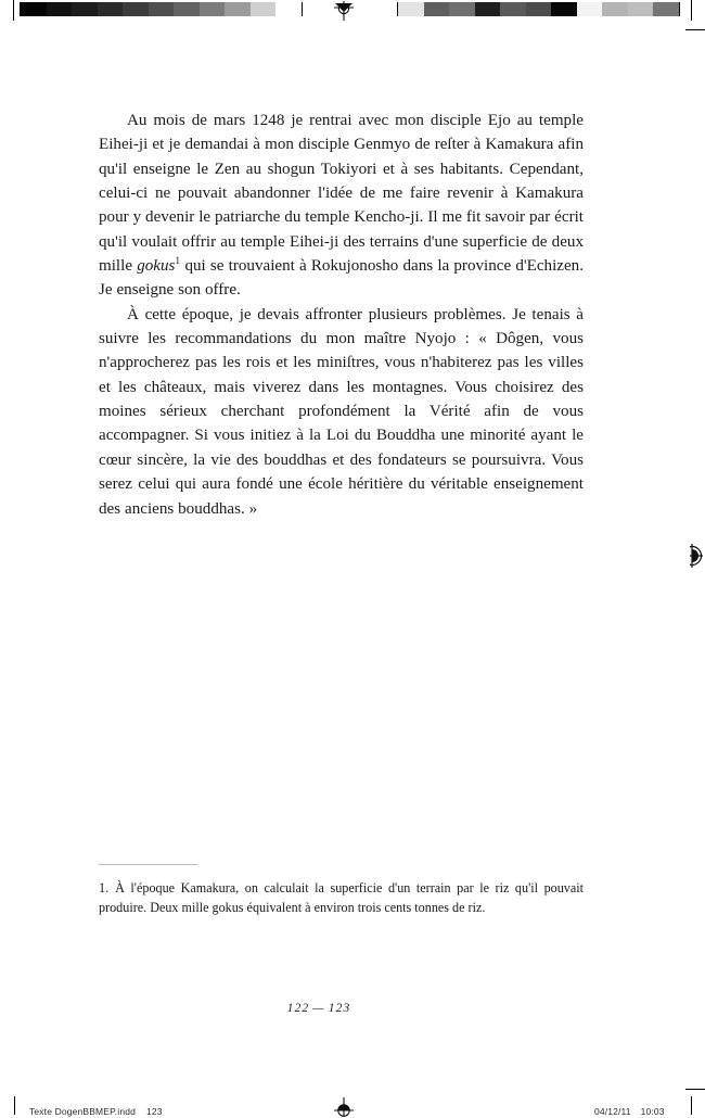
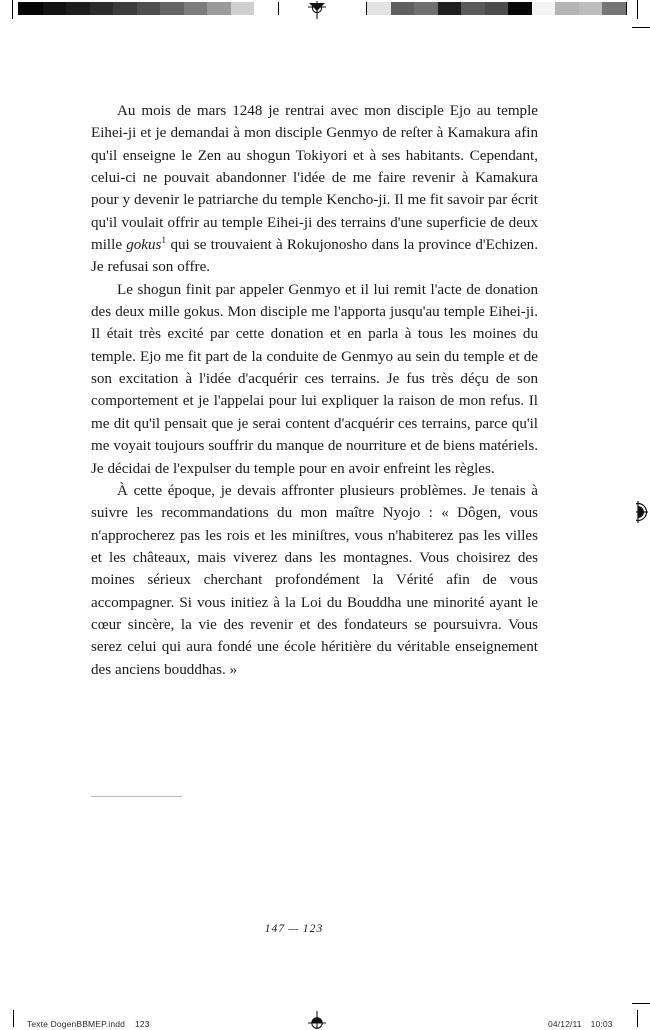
- Au mois de mars 1248 je rentrai avec mon disciple Ejo au temple Eihei-ji et je demandai à mon disciple Genmyo de reſter à Kamakura afin qu'il enseigne le Zen au shogun Tokiyori et à ses habitants. Cependant, celui-ci ne pouvait abandonner l'idée de me faire revenir à Kamakura pour y devenir le patriarche du temple Kencho-ji. Il me fit savoir par écrit qu'il voulait offrir au temple Eihei-ji des terrains d'une superficie de deux mille gokus1 qui se trouvaient à Rokujonosho dans la province d'Echizen. Je enseigne son offre.
+ Au mois de mars 1248 je rentrai avec mon disciple Ejo au temple Eihei-ji et je demandai à mon disciple Genmyo de reſter à Kamakura afin qu'il enseigne le Zen au shogun Tokiyori et à ses habitants. Cependant, celui-ci ne pouvait abandonner l'idée de me faire revenir à Kamakura pour y devenir le patriarche du temple Kencho-ji. Il me fit savoir par écrit qu'il voulait offrir au temple Eihei-ji des terrains d'une superficie de deux mille gokus1 qui se trouvaient à Rokujonosho dans la province d'Echizen. Je refusai son offre.
+ Le shogun finit par appeler Genmyo et il lui remit l'acte de donation des deux mille gokus. Mon disciple me l'apporta jusqu'au temple Eihei-ji. Il était très excité par cette donation et en parla à tous les moines du temple. Ejo me fit part de la conduite de Genmyo au sein du temple et de son excitation à l'idée d'acquérir ces terrains. Je fus très déçu de son comportement et je l'appelai pour lui expliquer la raison de mon refus. Il me dit qu'il pensait que je serai content d'acquérir ces terrains, parce qu'il me voyait toujours souffrir du manque de nourriture et de biens matériels. Je décidai de l'expulser du temple pour en avoir enfreint les règles.
- À cette époque, je devais affronter plusieurs problèmes. Je tenais à suivre les recommandations du mon maître Nyojo : « Dôgen, vous n'approcherez pas les rois et les miniſtres, vous n'habiterez pas les villes et les châteaux, mais viverez dans les montagnes. Vous choisirez des moines sérieux cherchant profondément la Vérité afin de vous accompagner. Si vous initiez à la Loi du Bouddha une minorité ayant le cœur sincère, la vie des bouddhas et des fondateurs se poursuivra. Vous serez celui qui aura fondé une école héritière du véritable enseignement des anciens bouddhas. »
+ À cette époque, je devais affronter plusieurs problèmes. Je tenais à suivre les recommandations du mon maître Nyojo : « Dôgen, vous n'approcherez pas les rois et les miniſtres, vous n'habiterez pas les villes et les châteaux, mais viverez dans les montagnes. Vous choisirez des moines sérieux cherchant profondément la Vérité afin de vous accompagner. Si vous initiez à la Loi du Bouddha une minorité ayant le cœur sincère, la vie des revenir et des fondateurs se poursuivra. Vous serez celui qui aura fondé une école héritière du véritable enseignement des anciens bouddhas. »
- 1. À l'époque Kamakura, on calculait la superficie d'un terrain par le riz qu'il pouvait produire. Deux mille gokus équivalent à environ trois cents tonnes de riz.
- 122 — 123
+ 147 — 123
  Texte DogenBBMEP.indd 123
  04/12/11 10:03
